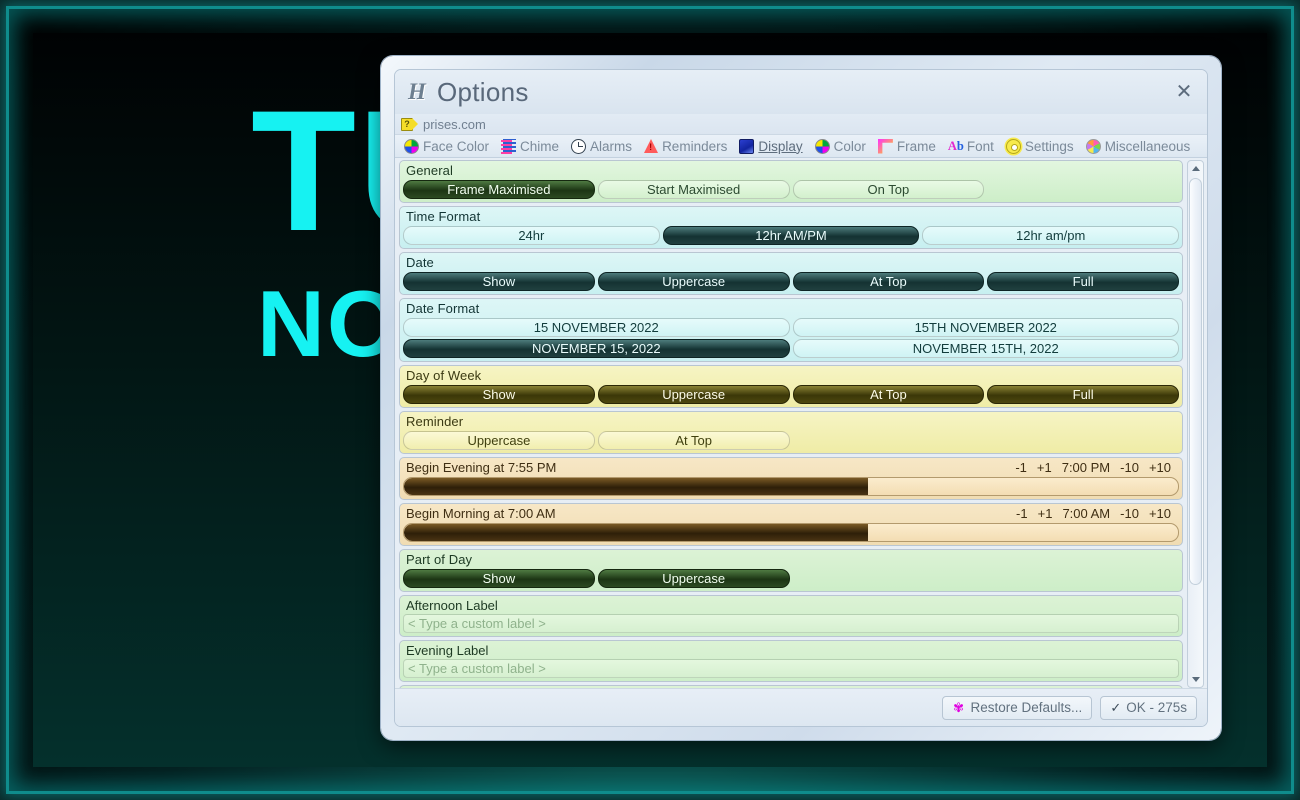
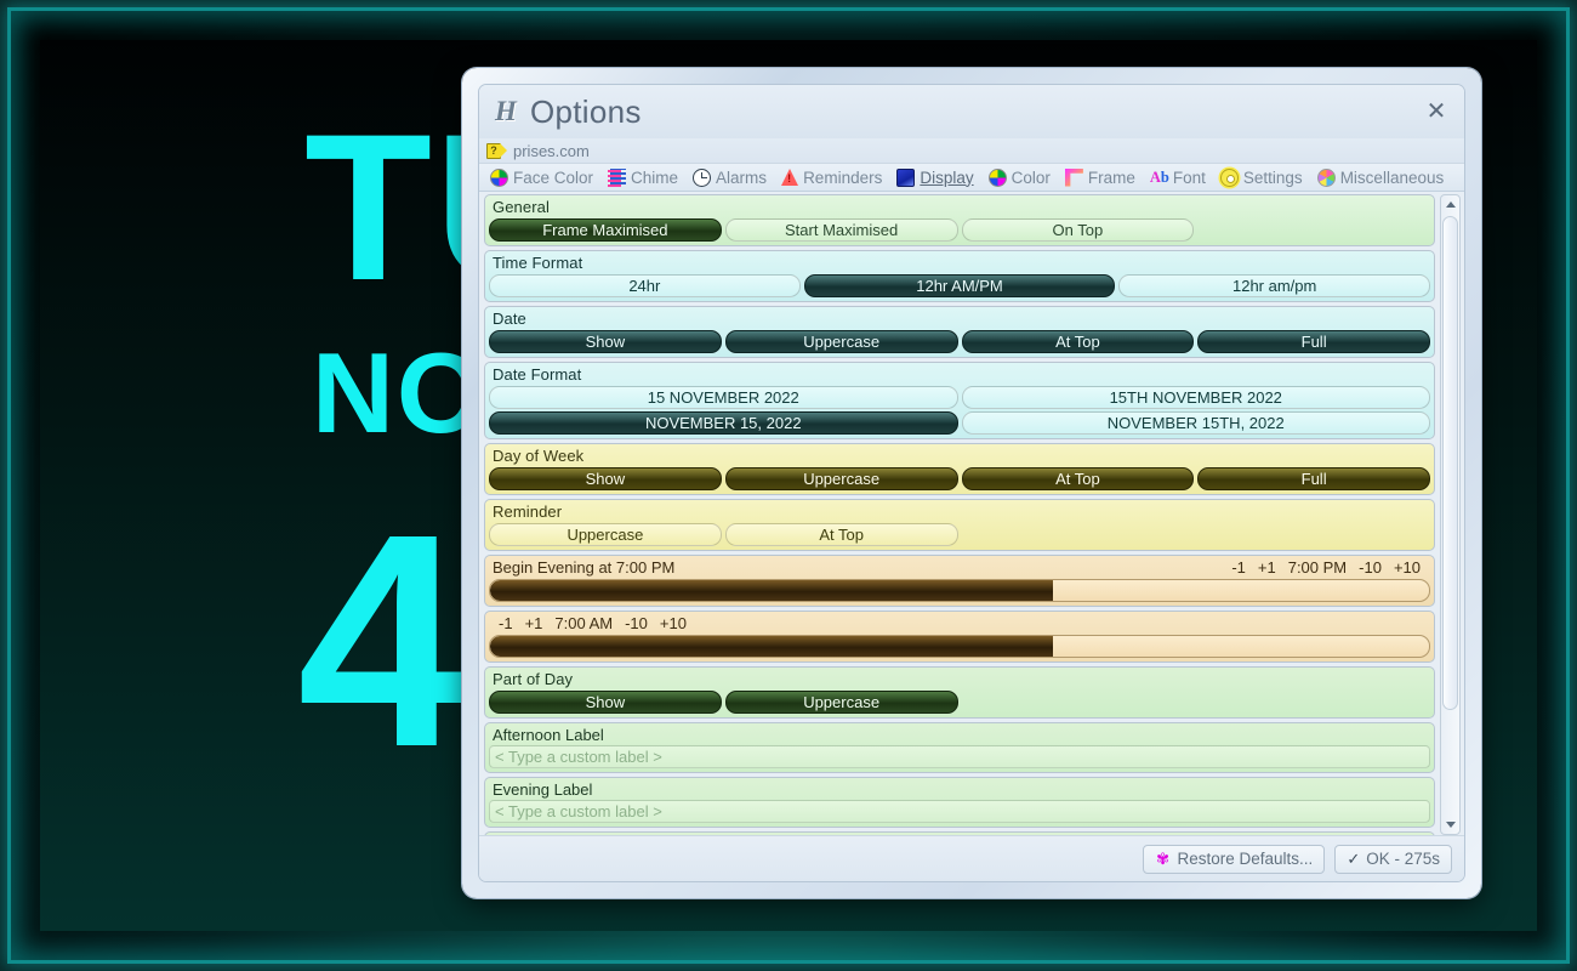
+ 4
  H
  Options
  ✕
  ?
  prises.com
  Face Color
  Chime
  Alarms
  Reminders
  Display
  Color
  Frame
  Ab
  Font
  Settings
  Miscellaneous
  General
  Frame Maximised
  Start Maximised
  On Top
  Time Format
  24hr
  12hr AM/PM
  12hr am/pm
  Date
  Show
  Uppercase
  At Top
  Full
  Date Format
  15 NOVEMBER 2022
  15TH NOVEMBER 2022
  NOVEMBER 15, 2022
  NOVEMBER 15TH, 2022
  Day of Week
  Show
  Uppercase
  At Top
  Full
  Reminder
  Uppercase
  At Top
- Begin Evening at 7:55 PM
+ Begin Evening at 7:00 PM
  -1
  +1
  7:00 PM
  -10
  +10
- Begin Morning at 7:00 AM
  -1
  +1
  7:00 AM
  -10
  +10
  Part of Day
  Show
  Uppercase
  Afternoon Label
  < Type a custom label >
  Evening Label
  < Type a custom label >
  ✾
  Restore Defaults...
  ✓
  OK - 275s
